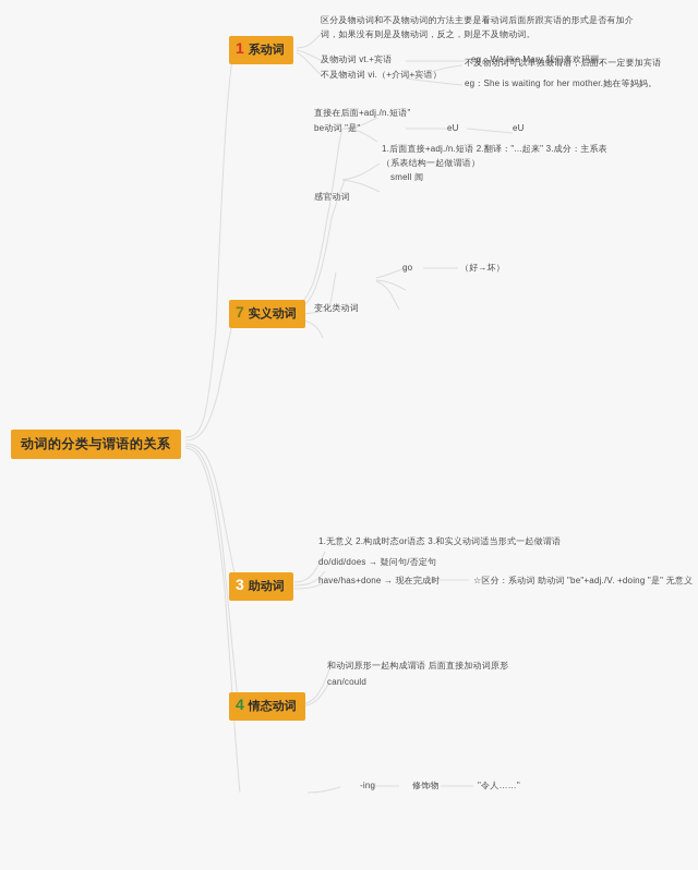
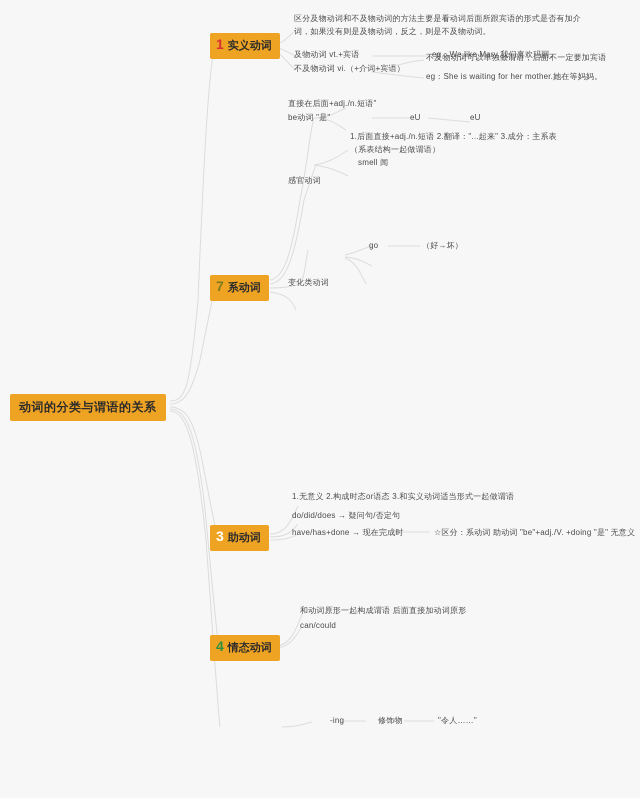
  动词的分类与谓语的关系
  1
- 系动词
+ 实义动词
  区分及物动词和不及物动词的方法主要是看动词后面所跟宾语的形式是否有加介词，如果没有则是及物动词，反之，则是不及物动词。
  及物动词 vt.+宾语
  eg：We like Mary 我们喜欢玛丽。
  不及物动词 vi.（+介词+宾语）
  不及物动词可以单独做谓语，后面不一定要加宾语
  eg：She is waiting for her mother.她在等妈妈。
  7
- 实义动词
+ 系动词
  直接在后面+adj./n.短语"
  be动词 "是"
  eU
  eU
  1.后面直接+adj./n.短语 2.翻译："...起来" 3.成分：主系表（系表结构一起做谓语）
  smell 闻
  感官动词
  变化类动词
  go
  （好→坏）
  3
  助动词
  1.无意义 2.构成时态or语态 3.和实义动词适当形式一起做谓语
  do/did/does → 疑问句/否定句
  have/has+done → 现在完成时
  ☆区分：系动词 助动词 "be"+adj./V. +doing "是" 无意义
  4
  情态动词
  和动词原形一起构成谓语 后面直接加动词原形
  can/could
  -ing
  修饰物
  "令人……"
